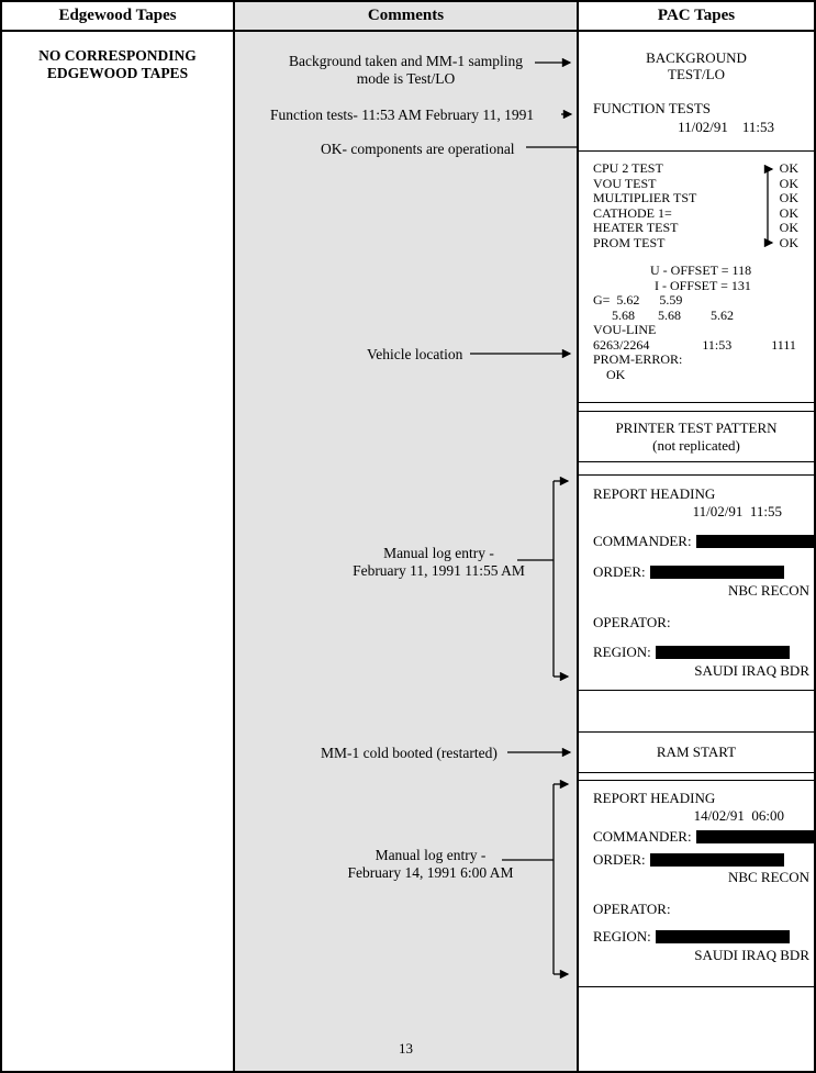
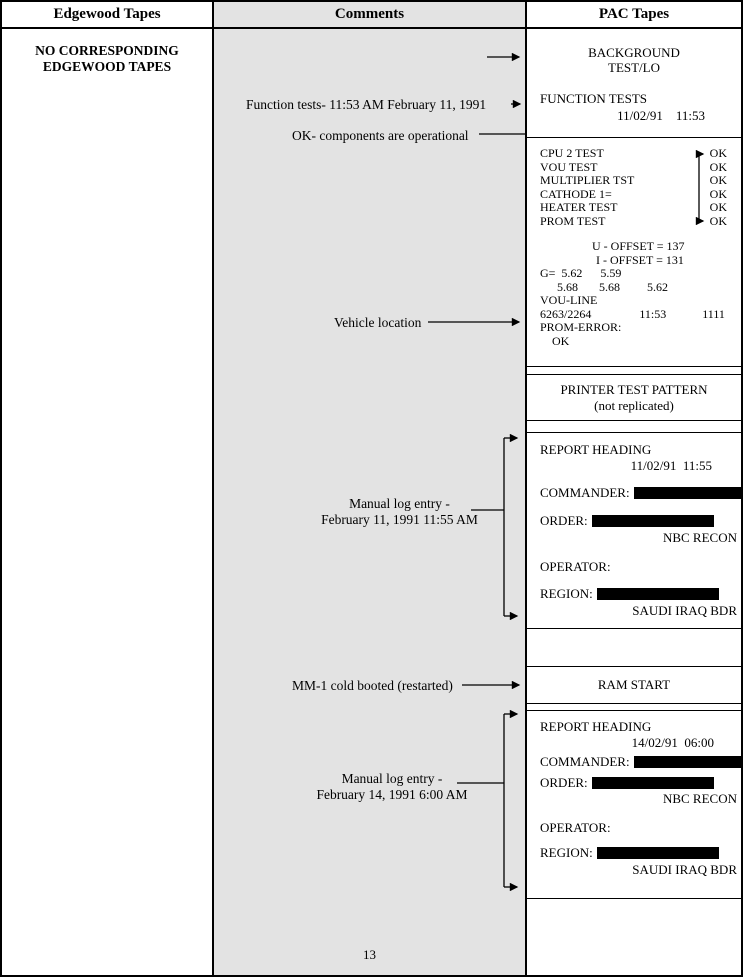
  Edgewood Tapes
  NO CORRESPONDING
  EDGEWOOD TAPES
  Comments
- Background taken and MM-1 sampling
- mode is Test/LO
  Function tests- 11:53 AM February 11, 1991
  OK- components are operational
  Vehicle location
  Manual log entry -
  February 11, 1991 11:55 AM
  MM-1 cold booted (restarted)
  Manual log entry -
  February 14, 1991 6:00 AM
  13
  PAC Tapes
  BACKGROUND
  TEST/LO
  FUNCTION TESTS
  11/02/91 11:53
  CPU 2 TEST
  OK
  VOU TEST
  OK
  MULTIPLIER TST
  OK
  CATHODE 1=
  OK
  HEATER TEST
  OK
  PROM TEST
  OK
- U - OFFSET = 118
+ U - OFFSET = 137
  I - OFFSET = 131
  G= 5.62 5.59
  5.68 5.68 5.62
  VOU-LINE
  6263/2264 11:53 1111
  PROM-ERROR:
  OK
  PRINTER TEST PATTERN
  (not replicated)
  REPORT HEADING
  11/02/91 11:55
  COMMANDER:
  ORDER:
  NBC RECON
  OPERATOR:
  REGION:
  SAUDI IRAQ BDR
  RAM START
  REPORT HEADING
  14/02/91 06:00
  COMMANDER:
  ORDER:
  NBC RECON
  OPERATOR:
  REGION:
  SAUDI IRAQ BDR
